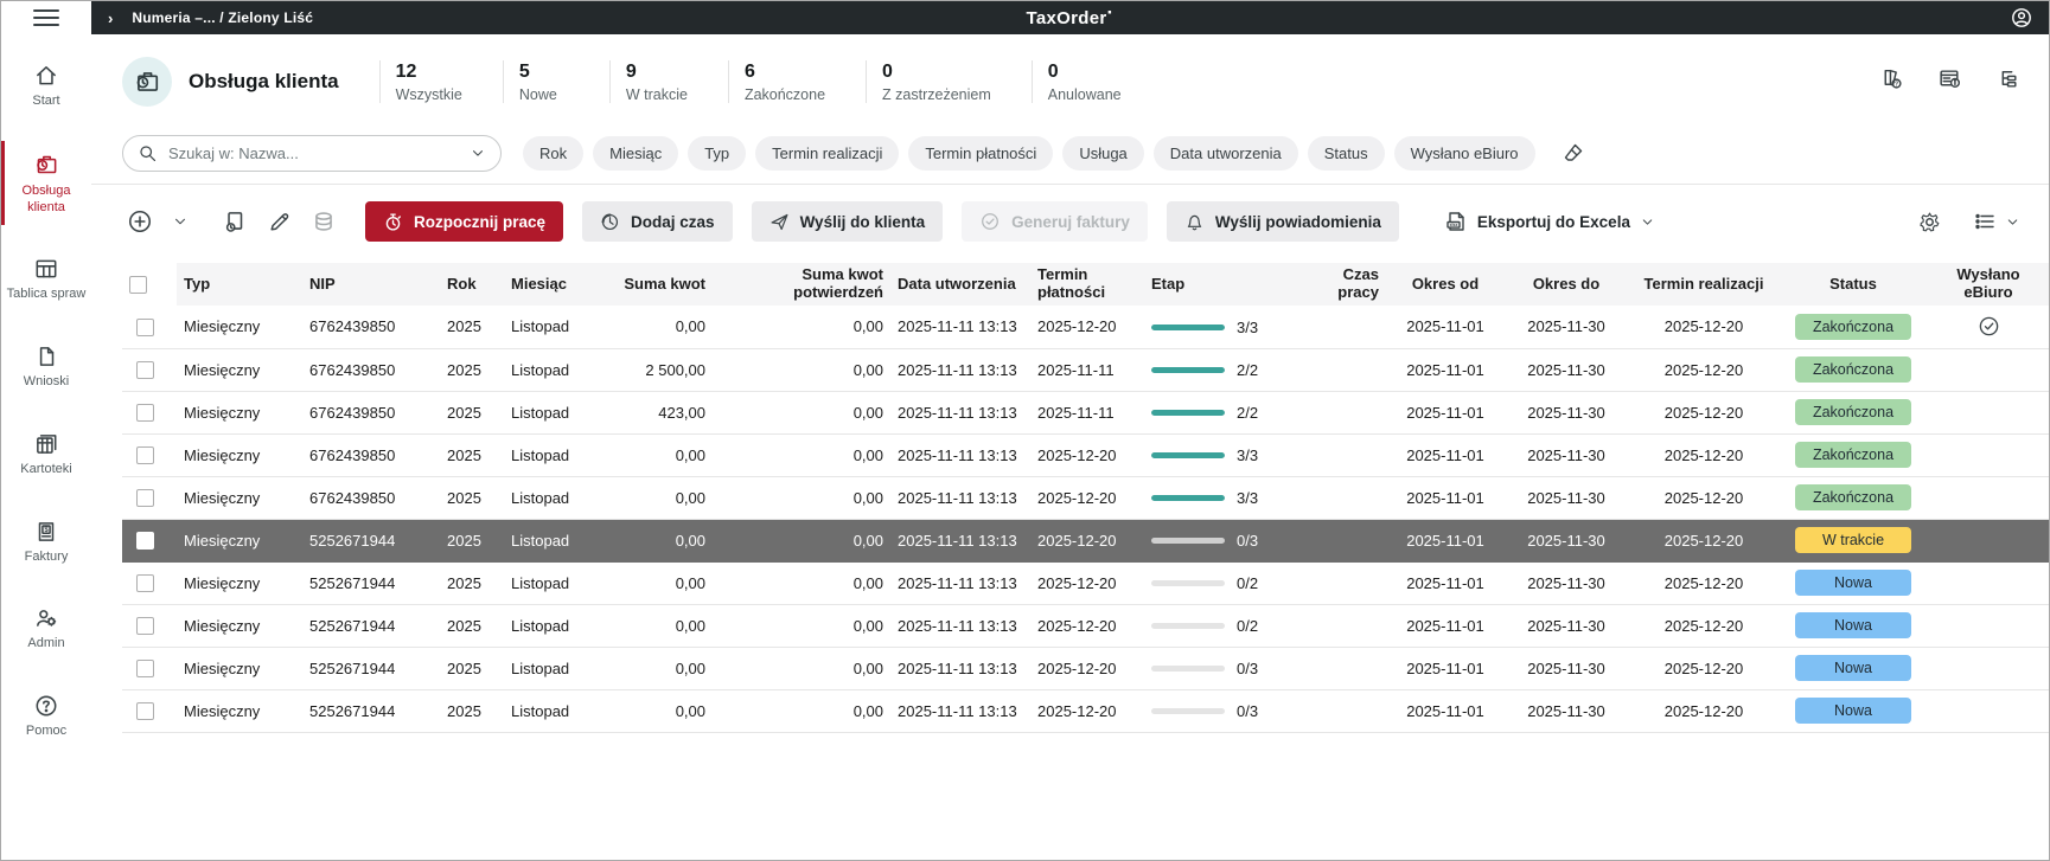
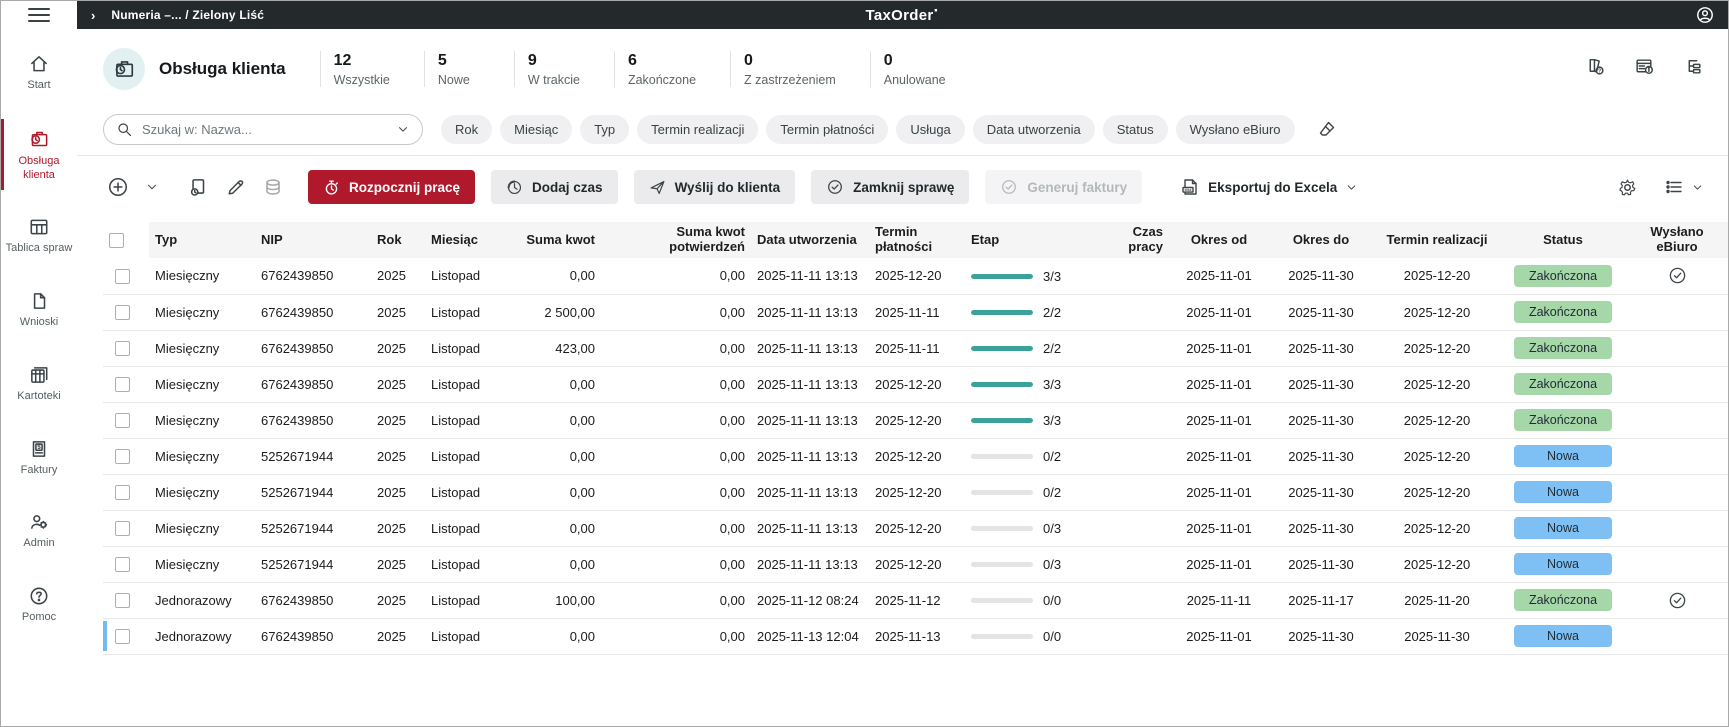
  ›
  Numeria –... / Zielony Liść
  TaxOrder·
  Start
  Obsługa klienta
  Tablica spraw
  Wnioski
  Kartoteki
  Faktury
  Admin
  Pomoc
  Obsługa klienta
  12
  Wszystkie
  5
  Nowe
  9
  W trakcie
  6
  Zakończone
  0
  Z zastrzeżeniem
  0
  Anulowane
  Szukaj w: Nazwa...
  Rok
  Miesiąc
  Typ
  Termin realizacji
  Termin płatności
  Usługa
  Data utworzenia
  Status
  Wysłano eBiuro
  Rozpocznij pracę
  Dodaj czas
  Wyślij do klienta
+ Zamknij sprawę
  Generuj faktury
- Wyślij powiadomienia
  Eksportuj do Excela
  	Typ	NIP	Rok	Miesiąc	Suma kwot	Suma kwot potwierdzeń	Data utworzenia	Termin płatności	Etap	Czas pracy	Okres od	Okres do	Termin realizacji	Status	Wysłano eBiuro
  	Miesięczny	6762439850	2025	Listopad	0,00	0,00	2025-11-11 13:13	2025-12-20	3/3		2025-11-01	2025-11-30	2025-12-20	Zakończona
  	Miesięczny	6762439850	2025	Listopad	2 500,00	0,00	2025-11-11 13:13	2025-11-11	2/2		2025-11-01	2025-11-30	2025-12-20	Zakończona
  	Miesięczny	6762439850	2025	Listopad	423,00	0,00	2025-11-11 13:13	2025-11-11	2/2		2025-11-01	2025-11-30	2025-12-20	Zakończona
  	Miesięczny	6762439850	2025	Listopad	0,00	0,00	2025-11-11 13:13	2025-12-20	3/3		2025-11-01	2025-11-30	2025-12-20	Zakończona
  	Miesięczny	6762439850	2025	Listopad	0,00	0,00	2025-11-11 13:13	2025-12-20	3/3		2025-11-01	2025-11-30	2025-12-20	Zakończona
- 	Miesięczny	5252671944	2025	Listopad	0,00	0,00	2025-11-11 13:13	2025-12-20	0/3		2025-11-01	2025-11-30	2025-12-20	W trakcie
  	Miesięczny	5252671944	2025	Listopad	0,00	0,00	2025-11-11 13:13	2025-12-20	0/2		2025-11-01	2025-11-30	2025-12-20	Nowa
  	Miesięczny	5252671944	2025	Listopad	0,00	0,00	2025-11-11 13:13	2025-12-20	0/2		2025-11-01	2025-11-30	2025-12-20	Nowa
  	Miesięczny	5252671944	2025	Listopad	0,00	0,00	2025-11-11 13:13	2025-12-20	0/3		2025-11-01	2025-11-30	2025-12-20	Nowa
  	Miesięczny	5252671944	2025	Listopad	0,00	0,00	2025-11-11 13:13	2025-12-20	0/3		2025-11-01	2025-11-30	2025-12-20	Nowa
+ 	Jednorazowy	6762439850	2025	Listopad	100,00	0,00	2025-11-12 08:24	2025-11-12	0/0		2025-11-11	2025-11-17	2025-11-20	Zakończona
+ 	Jednorazowy	6762439850	2025	Listopad	0,00	0,00	2025-11-13 12:04	2025-11-13	0/0		2025-11-01	2025-11-30	2025-11-30	Nowa
